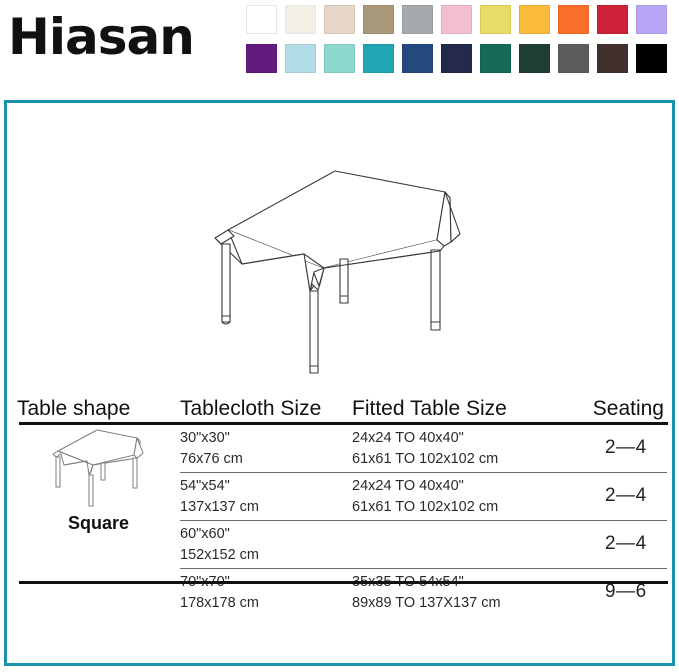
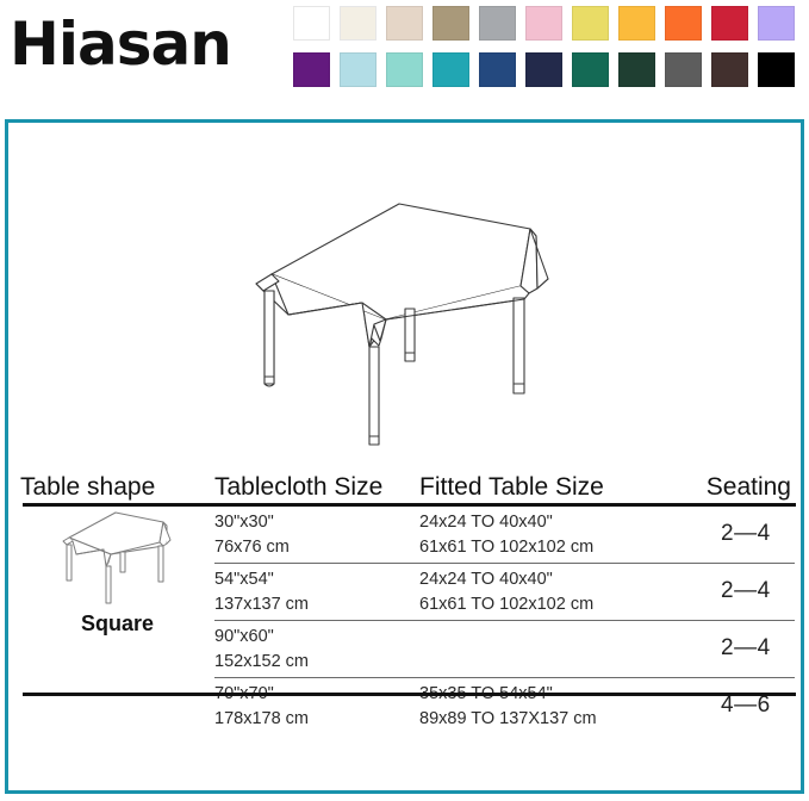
  Hiasan
  Square
  Table shape
  Tablecloth Size
  Fitted Table Size
  Seating
  30"x30"
  76x76 cm
  24x24 TO 40x40"
  61x61 TO 102x102 cm
  2—4
  54"x54"
  137x137 cm
  24x24 TO 40x40"
  61x61 TO 102x102 cm
  2—4
- 60"x60"
+ 90"x60"
  152x152 cm
  2—4
  178x178 cm
  89x89 TO 137X137 cm
- 9—6
+ 4—6
